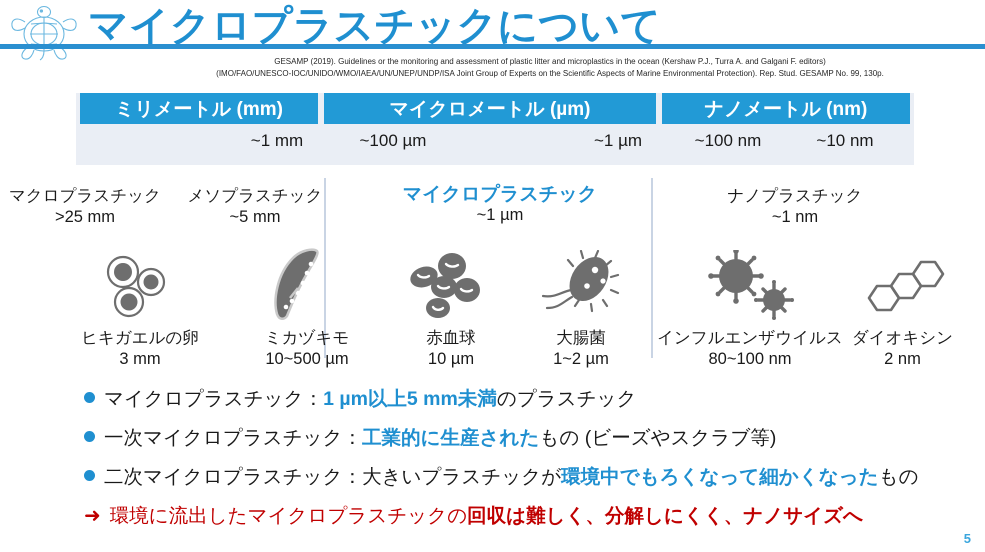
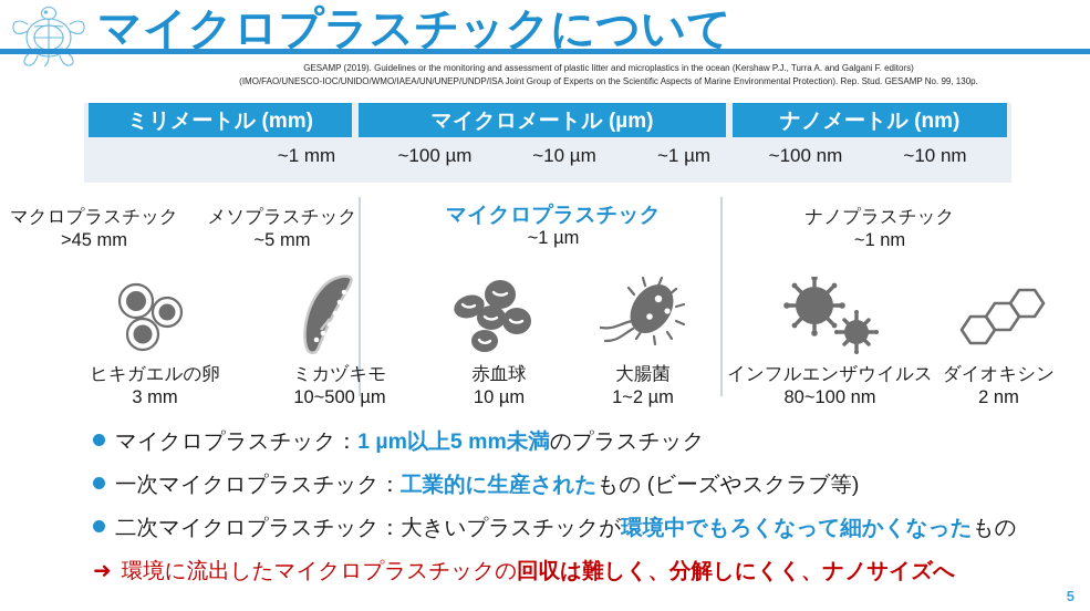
  マイクロプラスチックについて
  GESAMP (2019). Guidelines or the monitoring and assessment of plastic litter and microplastics in the ocean (Kershaw P.J., Turra A. and Galgani F. editors)
  (IMO/FAO/UNESCO-IOC/UNIDO/WMO/IAEA/UN/UNEP/UNDP/ISA Joint Group of Experts on the Scientific Aspects of Marine Environmental Protection). Rep. Stud. GESAMP No. 99, 130p.
  ミリメートル (mm)
  マイクロメートル (µm)
  ナノメートル (nm)
  ~1 mm
  ~100 µm
+ ~10 µm
  ~1 µm
  ~100 nm
  ~10 nm
  マクロプラスチック
- >25 mm
+ >45 mm
  メソプラスチック
  ~5 mm
  マイクロプラスチック
  ~1 µm
  ナノプラスチック
  ~1 nm
  ヒキガエルの卵
  3 mm
  ミカヅキモ
  10~500 µm
  赤血球
  10 µm
  大腸菌
  1~2 µm
  インフルエンザウイルス
  80~100 nm
  ダイオキシン
  2 nm
  マイクロプラスチック：
  1 µm以上5 mm未満
  のプラスチック
  一次マイクロプラスチック：
  工業的に生産された
  もの (ビーズやスクラブ等)
  二次マイクロプラスチック：大きいプラスチックが
  環境中でもろくなって細かくなった
  もの
  ➜
  環境に流出したマイクロプラスチックの
  回収は難しく、分解しにくく、ナノサイズへ
  5
